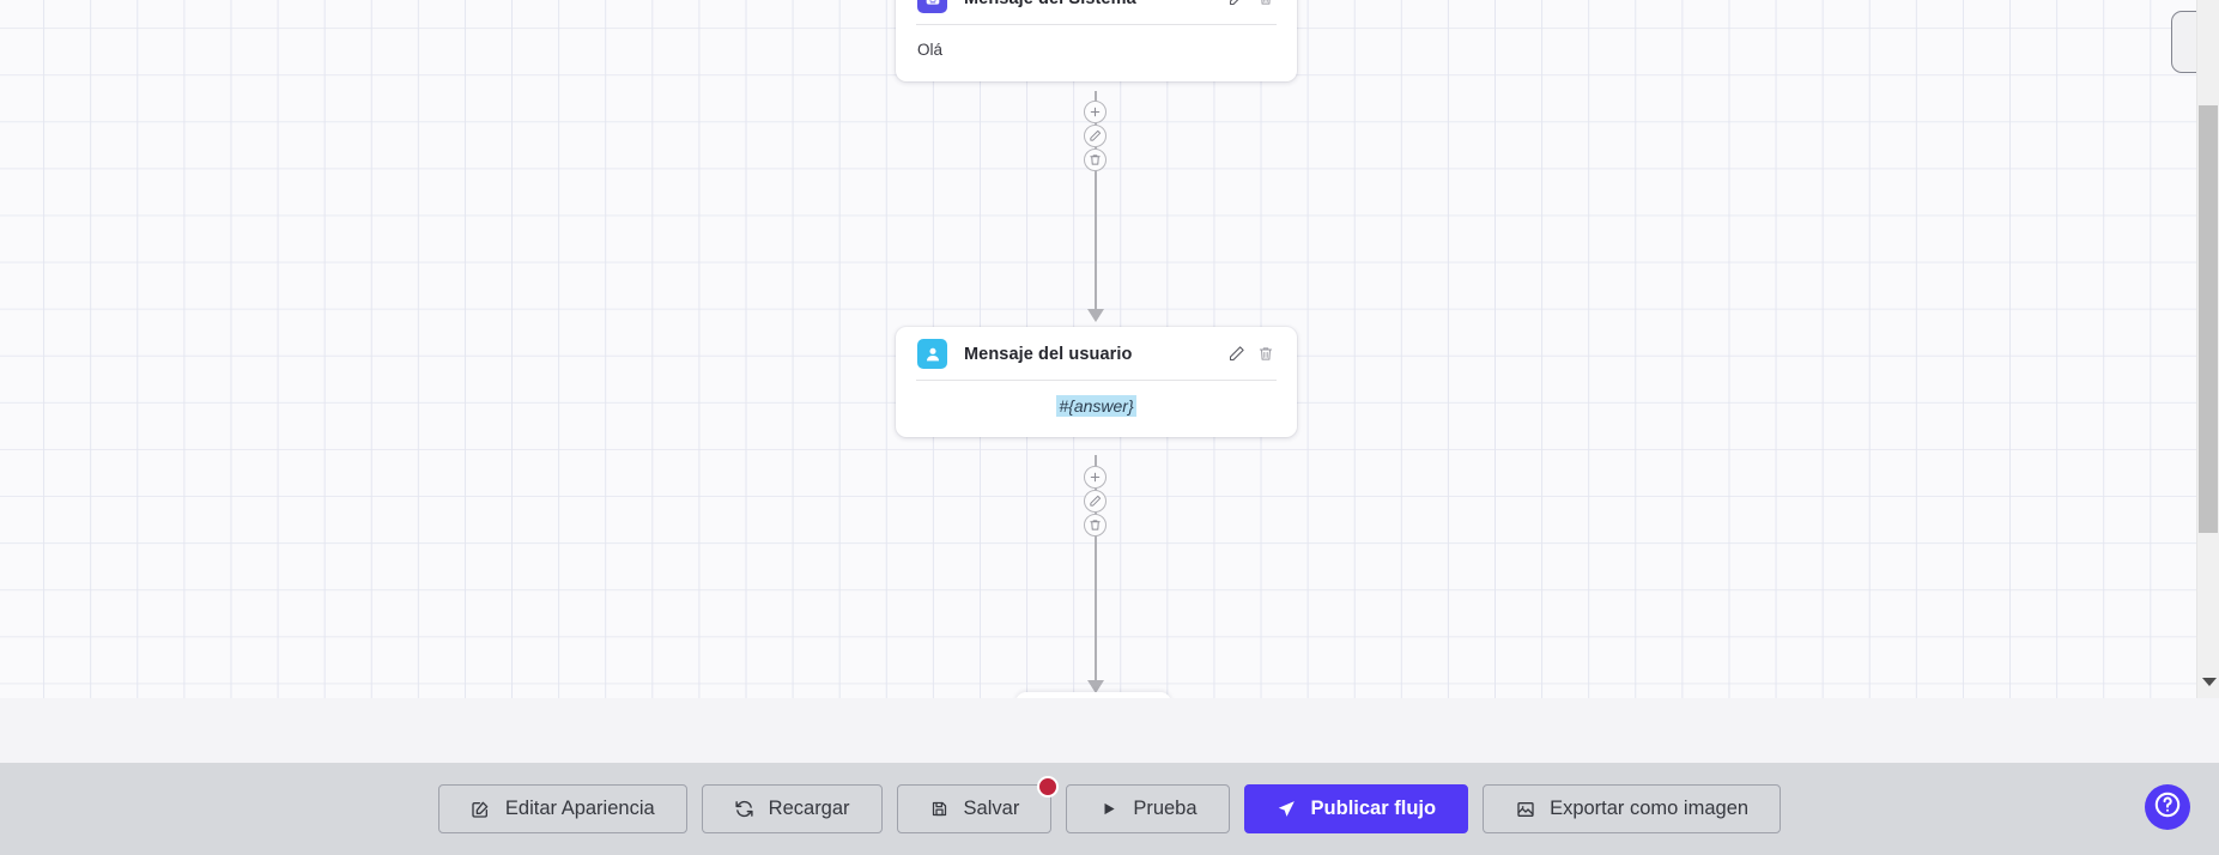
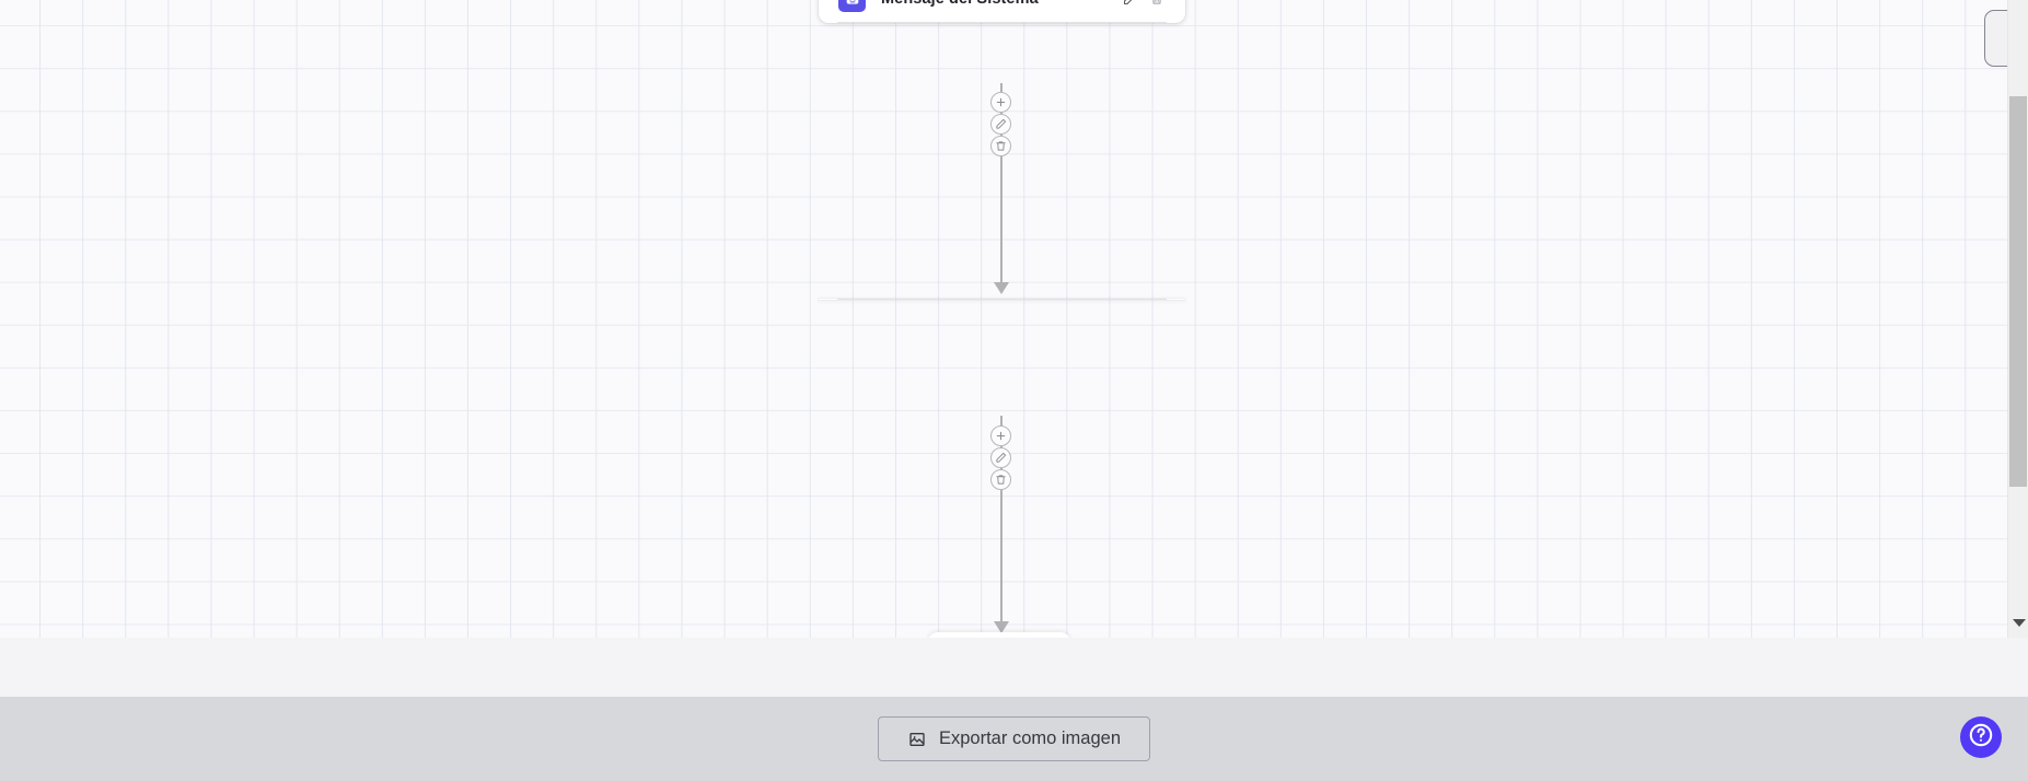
- Olá
- Mensaje del usuario
- #{answer}
- Editar Apariencia
- Recargar
- Salvar
- Prueba
- Publicar flujo
  Exportar como imagen
